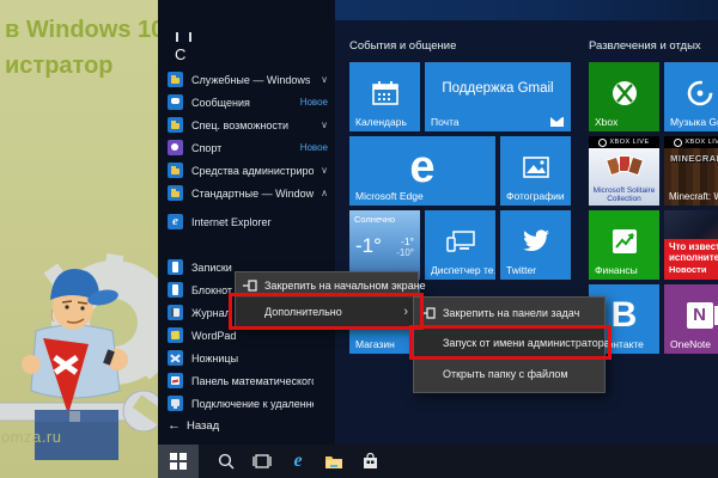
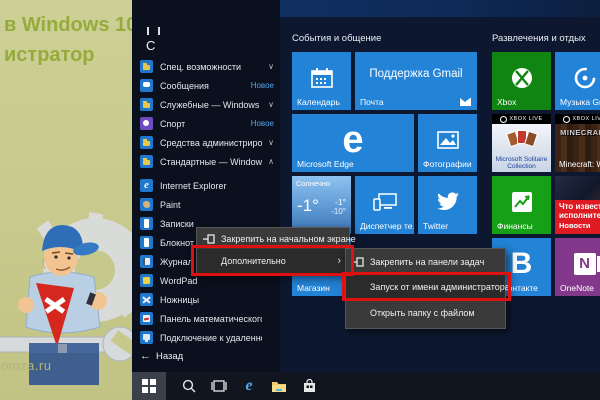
  в Windows 1
  истратор
  omza.ru
  С
- Служебные — Windows
+ Спец. возможности
  ∨
  Сообщения
  Новое
- Спец. возможности
+ Служебные — Windows
  ∨
  Спорт
  Новое
  Средства администриро
  ∨
  Стандартные — Window
  ∧
  Internet Explorer
+ Paint
  Записки
  Блокнот
  Журнал
  WordPad
  Ножницы
  Панель математическог
  Подключение к удаленн
  ←
  Назад
  События и общение
  Календарь
  Поддержка Gmail
  Почта
  e
  Microsoft Edge
  Фотографии
  Солнечно
  -1°
  -1°
  -10°
  Диспетчер те
  Twitter
  Магазин
  Развлечения и отдых
  Xbox
  MINECRA
  Minecraft:
  Финансы
  Что извес
  исполните
  Новости
  В
  онтакте
  N
  OneNote
  Закрепить на начальном экране
  Дополнительно
  ›
  Закрепить на панели задач
  Запуск от имени администратора
  Открыть папку с файлом
  e
